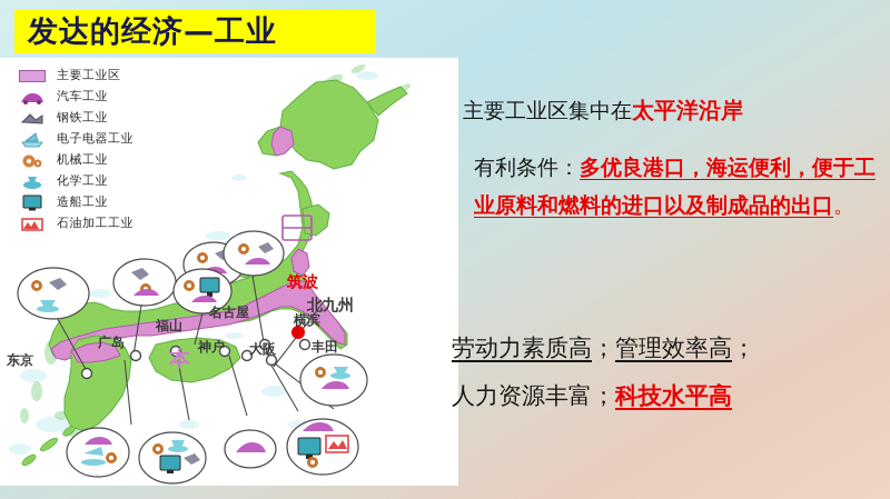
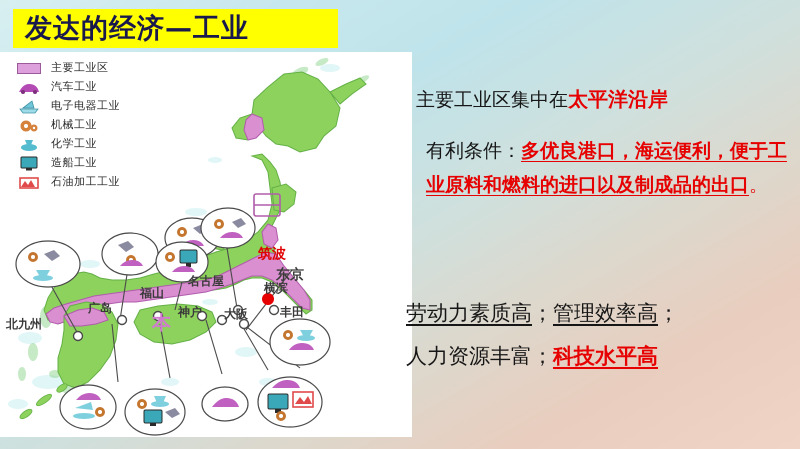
  发达的经济—工业
  主要工业区
  汽车工业
- 钢铁工业
  电子电器工业
  机械工业
  化学工业
  造船工业
  石油加工工业
- 东京
+ 北九州
  广岛
  福山
  名古屋
  神户
  大阪
  横滨
  丰田
  筑波
- 北九州
+ 东京
  本
  主要工业区集中在太平洋沿岸
  有利条件：多优良港口，海运便利，便于工业原料和燃料的进口以及制成品的出口。
  劳动力素质高；管理效率高；
  人力资源丰富；科技水平高
